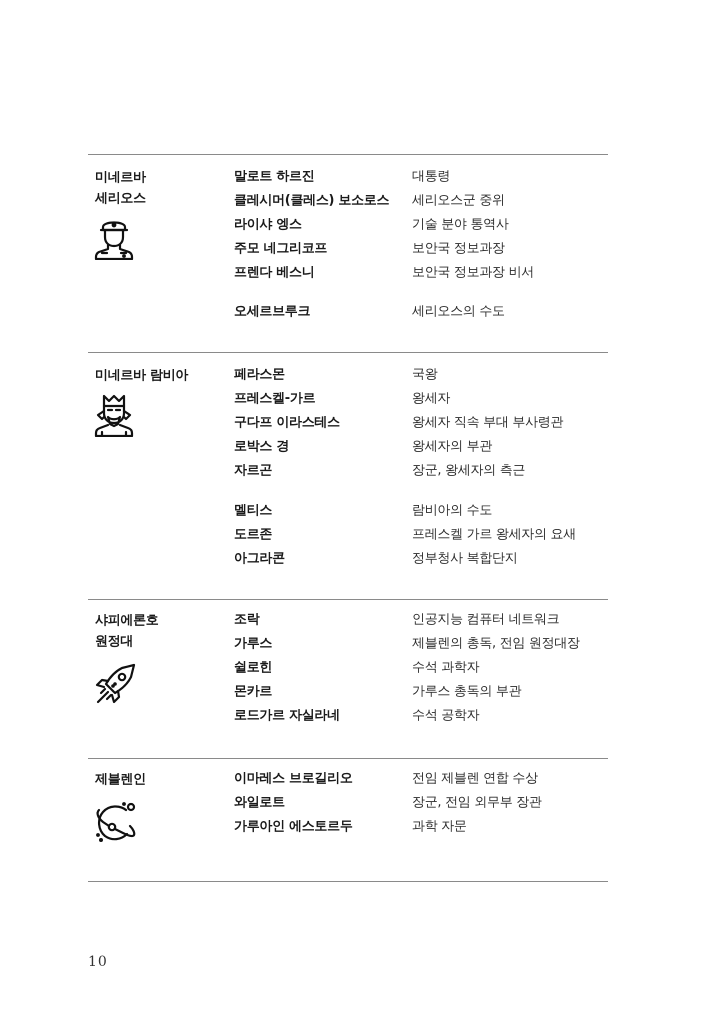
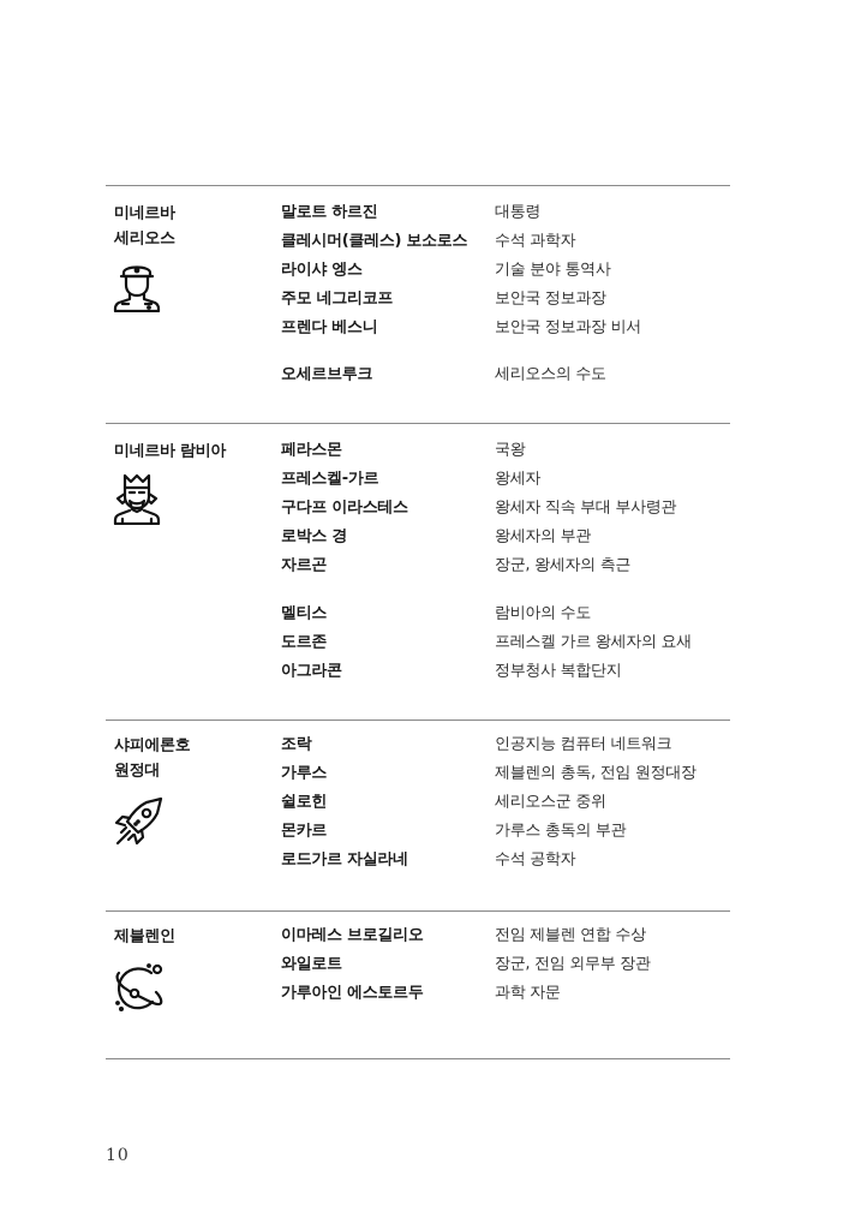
  미네르바
  세리오스
  말로트 하르진
  대통령
  클레시머(클레스) 보소로스
- 세리오스군 중위
+ 수석 과학자
  라이샤 엥스
  기술 분야 통역사
  주모 네그리코프
  보안국 정보과장
  프렌다 베스니
  보안국 정보과장 비서
  오세르브루크
  세리오스의 수도
  미네르바 람비아
  페라스몬
  국왕
  프레스켈-가르
  왕세자
  구다프 이라스테스
  왕세자 직속 부대 부사령관
  로박스 경
  왕세자의 부관
  자르곤
  장군, 왕세자의 측근
  멜티스
  람비아의 수도
  도르존
  프레스켈 가르 왕세자의 요새
  아그라콘
  정부청사 복합단지
  샤피에론호
  원정대
  조락
  인공지능 컴퓨터 네트워크
  가루스
  제블렌의 총독, 전임 원정대장
  쉴로힌
- 수석 과학자
+ 세리오스군 중위
  몬카르
  가루스 총독의 부관
  로드가르 자실라네
  수석 공학자
  제블렌인
  이마레스 브로길리오
  전임 제블렌 연합 수상
  와일로트
  장군, 전임 외무부 장관
  가루아인 에스토르두
  과학 자문
  10
